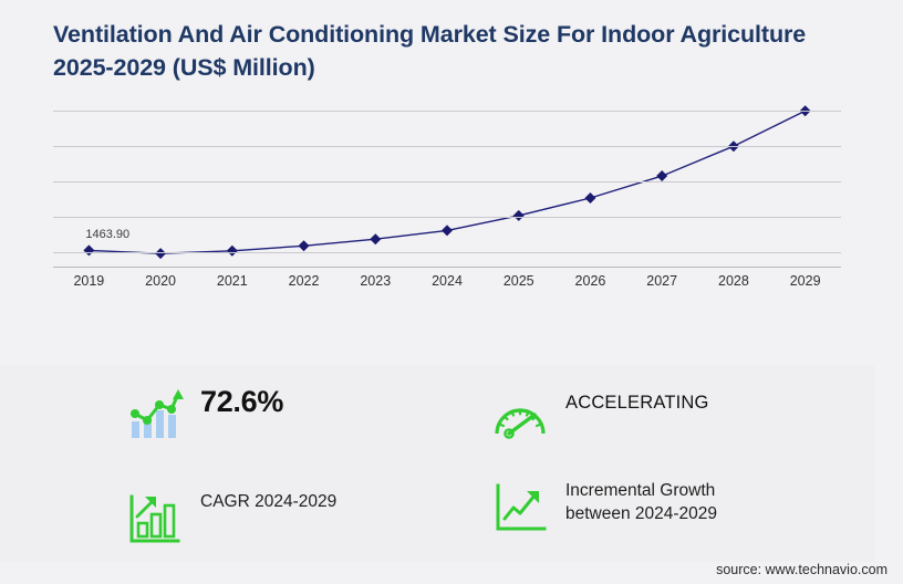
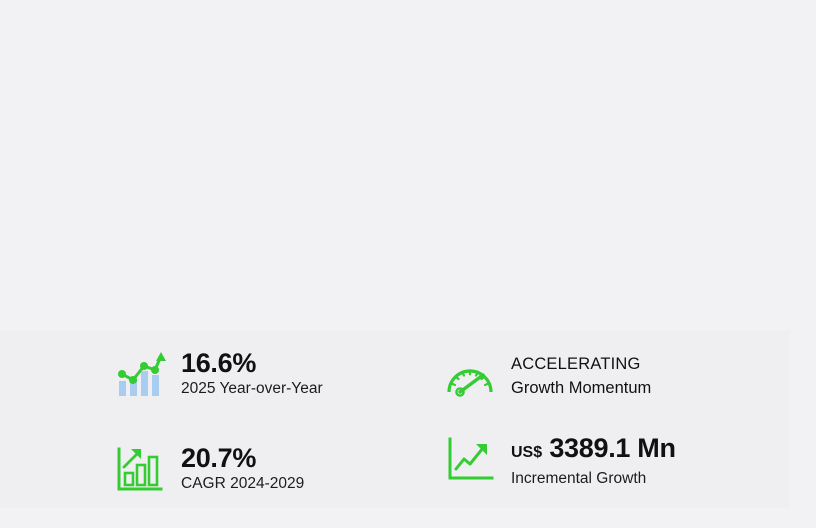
- Ventilation And Air Conditioning Market Size For Indoor Agriculture 2025-2029 (US$ Million)
- 1463.90
- 2019
- 2020
- 2021
- 2022
- 2023
- 2024
- 2025
- 2026
- 2027
- 2028
- 2029
- 72.6%
+ 16.6%
+ 2025 Year-over-Year
  ACCELERATING
+ Growth Momentum
+ 20.7%
  CAGR 2024-2029
+ US$ 3389.1 Mn
  Incremental Growth
- between 2024-2029
- source: www.technavio.com
